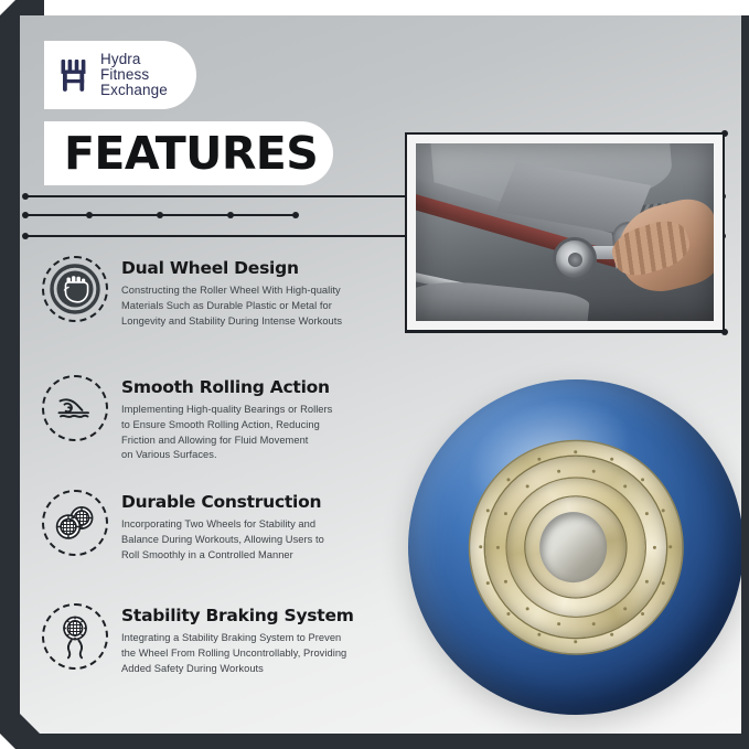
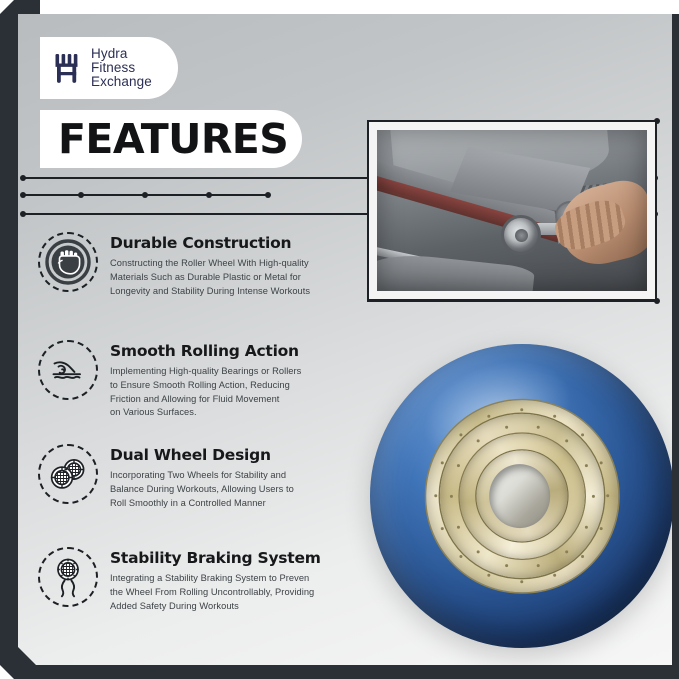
  Hydra
  Fitness
  Exchange
  FEATURES
- Dual Wheel Design
+ Durable Construction
  Constructing the Roller Wheel With High-quality
  Materials Such as Durable Plastic or Metal for
  Longevity and Stability During Intense Workouts
  Smooth Rolling Action
  Implementing High-quality Bearings or Rollers
  to Ensure Smooth Rolling Action, Reducing
  Friction and Allowing for Fluid Movement
  on Various Surfaces.
- Durable Construction
+ Dual Wheel Design
  Incorporating Two Wheels for Stability and
  Balance During Workouts, Allowing Users to
  Roll Smoothly in a Controlled Manner
  Stability Braking System
  Integrating a Stability Braking System to Preven
  the Wheel From Rolling Uncontrollably, Providing
  Added Safety During Workouts
